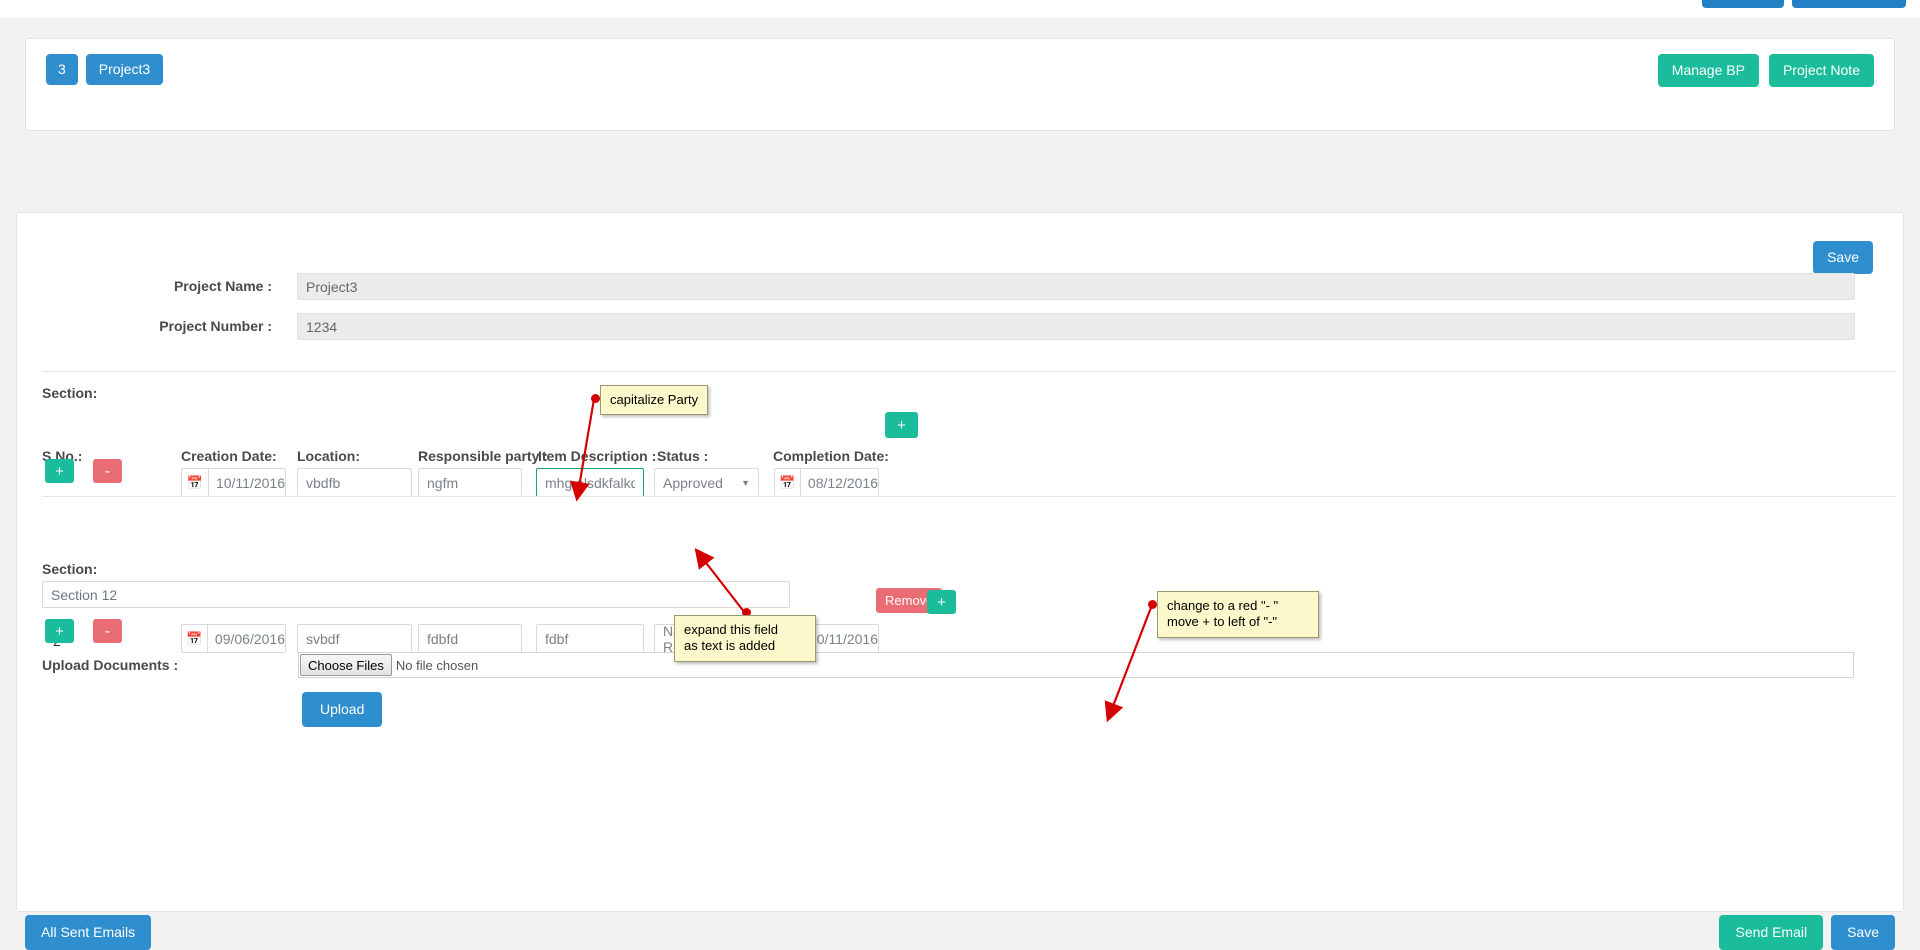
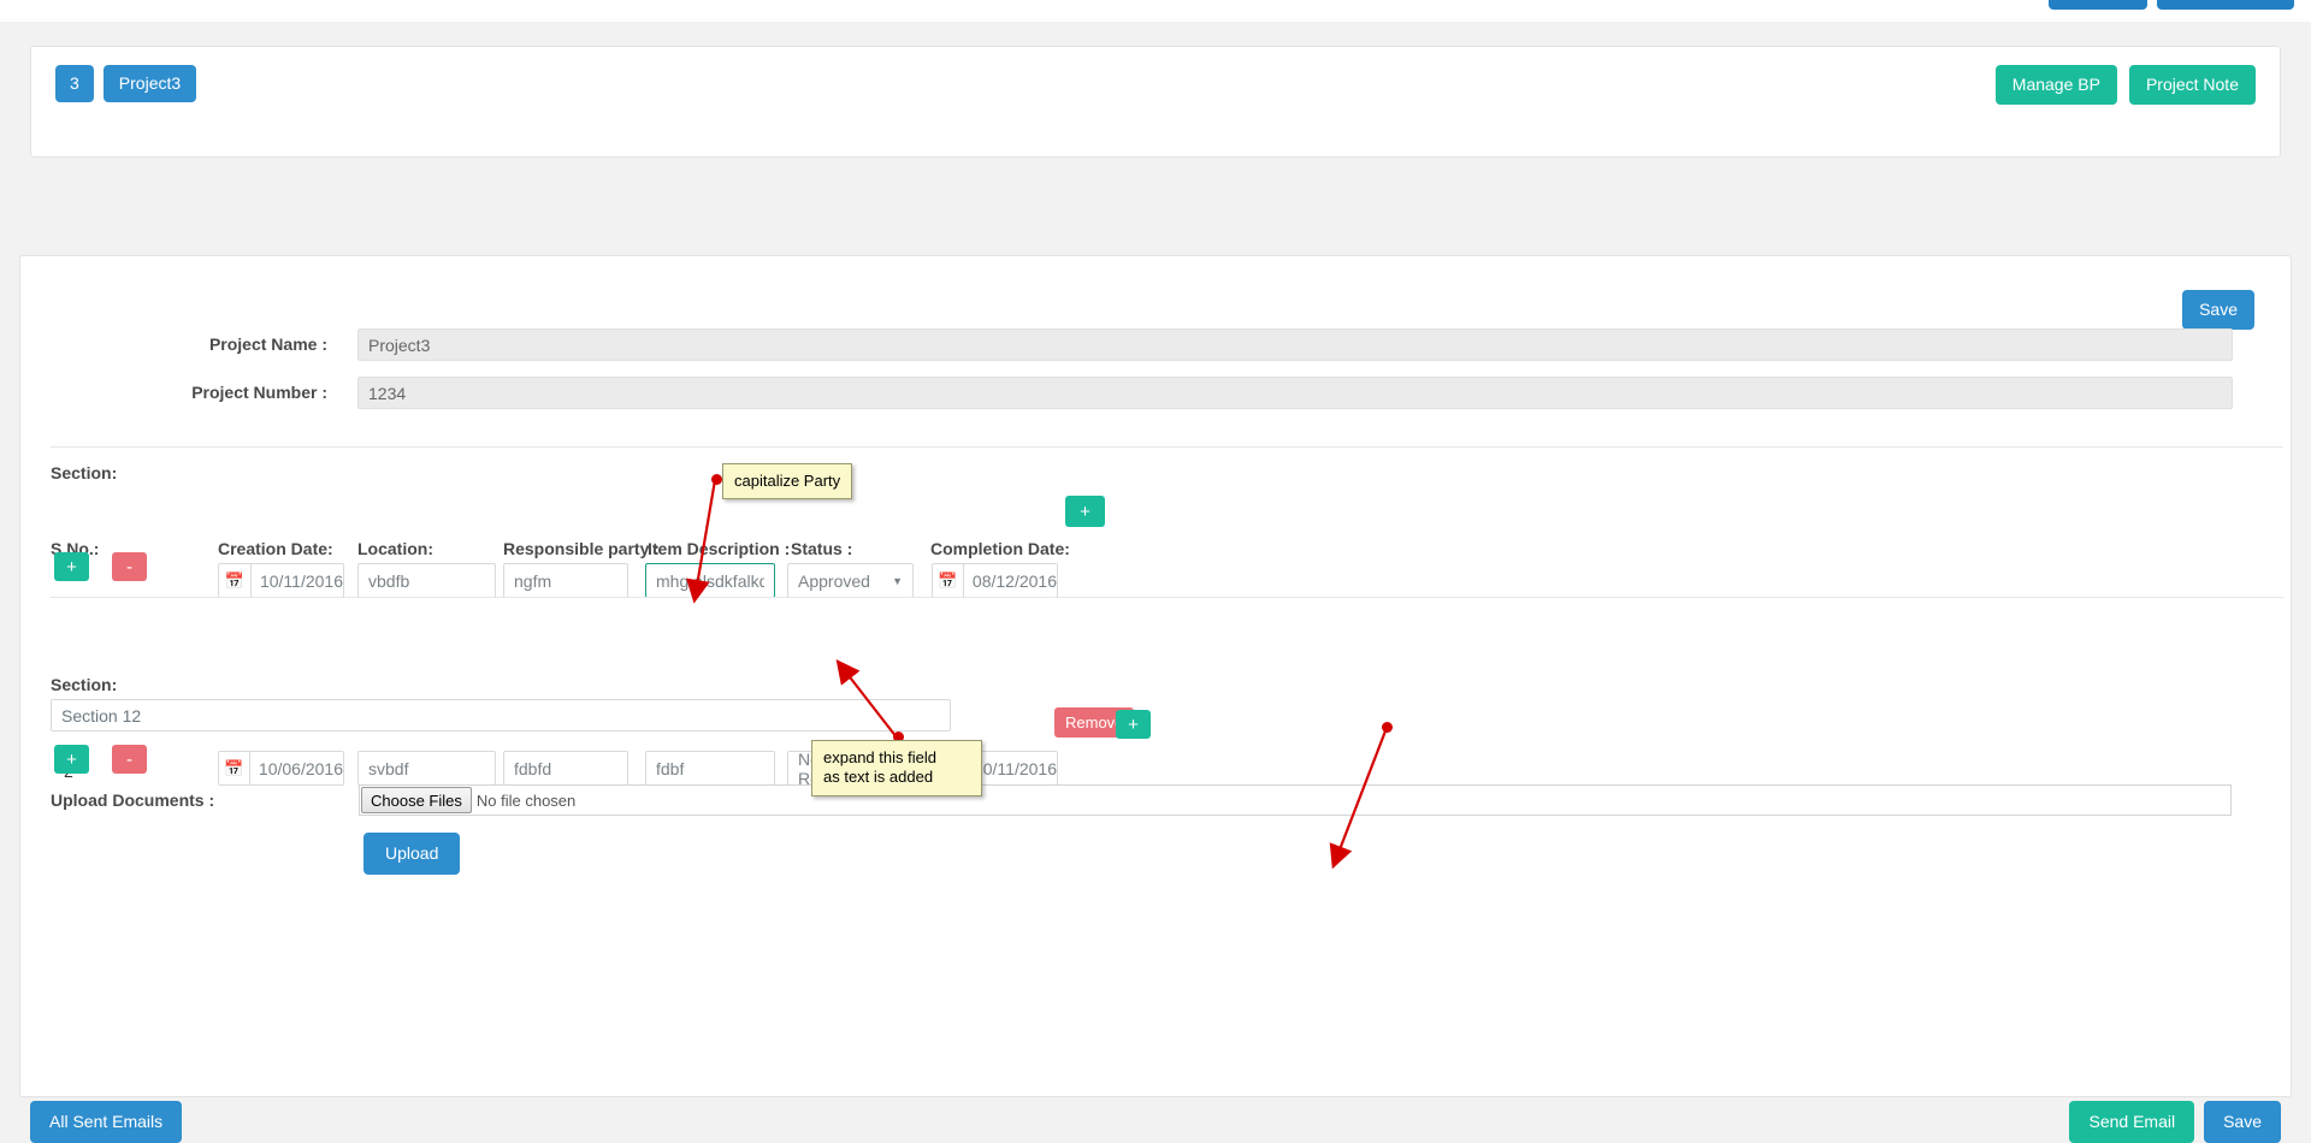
  3
  Project3
  Manage BP
  Project Note
  Save
  Project Name :
  Project3
  Project Number :
  1234
  Section:
  S.No.:
  Creation Date:
  Location:
  Responsible party :
  Item Dscription :
  Status :
  Completion Date:
  📅
  10/11/2016
  vbdfb
  ngfm
  Approved
  ▼
  📅
  08/12/2016
  +
  +
  -
  Section:
  Section 12
  📅
- 09/06/2016
+ 10/06/2016
  svbdf
  fdbfd
  fdbf
  0/11/2016
  Remov
  +
  +
  -
  Upload Documents :
  Choose Files
  No file chosen
  Upload
  All Sent Emails
  Send Email
  Save
  capitalize Party
  expand this field
  as text is added
- change to a red "- "
- move + to left of "-"
